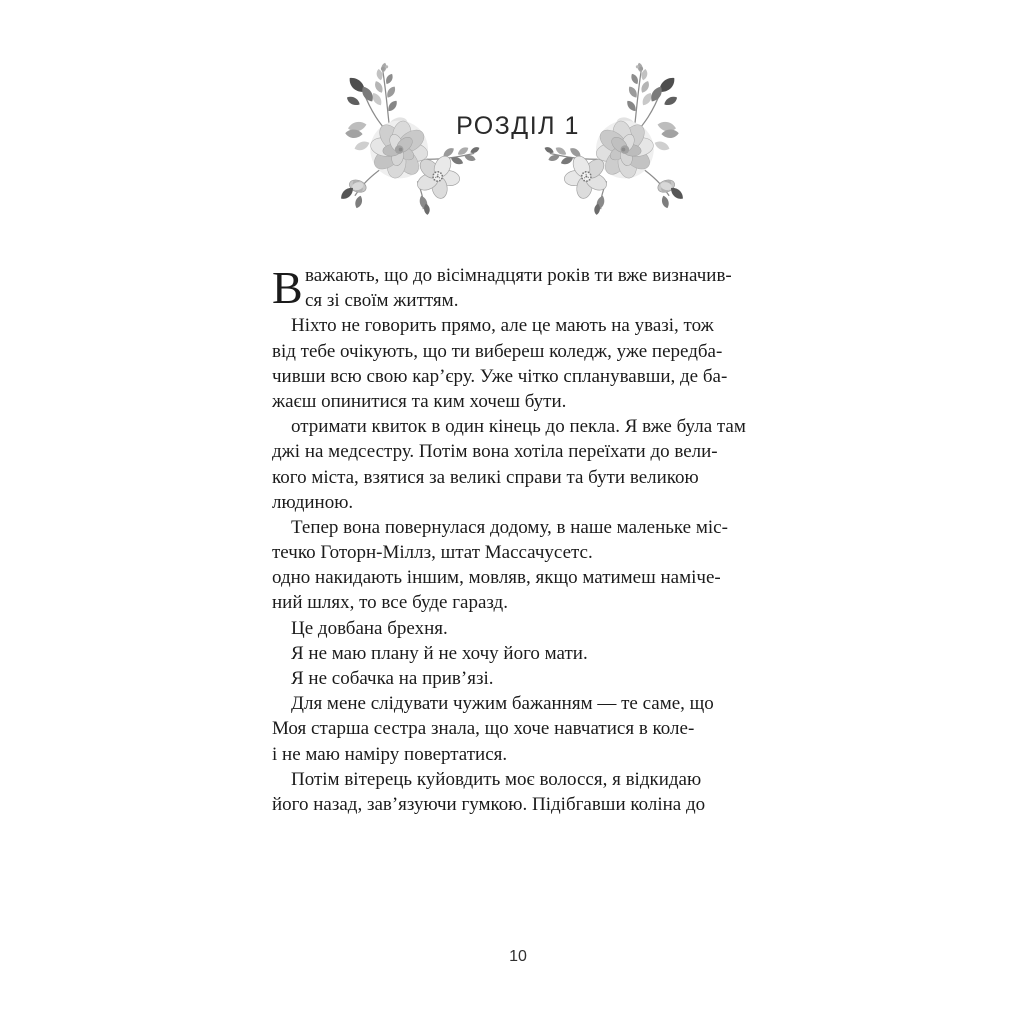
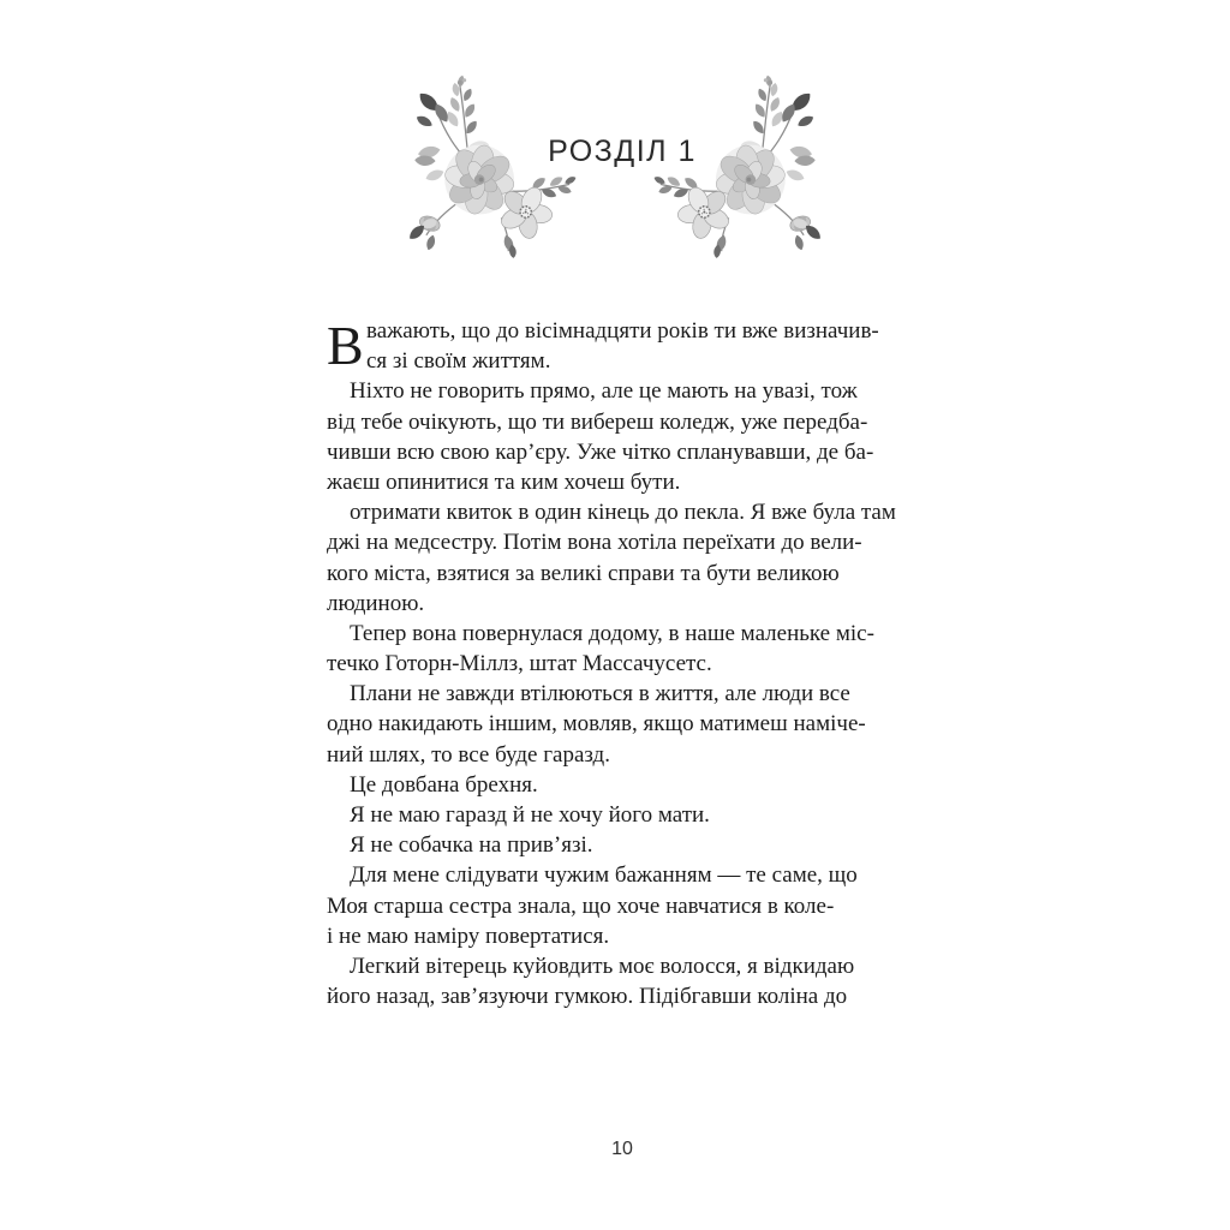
  РОЗДІЛ 1
  В
  важають, що до вісімнадцяти років ти вже визначив-
  ся зі своїм життям.
  Ніхто не говорить прямо, але це мають на увазі, тож
  від тебе очікують, що ти вибереш коледж, уже передба-
  чивши всю свою кар’єру. Уже чітко спланувавши, де ба-
  жаєш опинитися та ким хочеш бути.
  отримати квиток в один кінець до пекла. Я вже була там
  джі на медсестру. Потім вона хотіла переїхати до вели-
  кого міста, взятися за великі справи та бути великою
  людиною.
  Тепер вона повернулася додому, в наше маленьке міс-
  течко Готорн-Міллз, штат Массачусетс.
+ Плани не завжди втілюються в життя, але люди все
  одно накидають іншим, мовляв, якщо матимеш наміче-
  ний шлях, то все буде гаразд.
  Це довбана брехня.
- Я не маю плану й не хочу його мати.
+ Я не маю гаразд й не хочу його мати.
  Я не собачка на прив’язі.
  Для мене слідувати чужим бажанням — те саме, що
  Моя старша сестра знала, що хоче навчатися в коле-
  і не маю наміру повертатися.
- Потім вітерець куйовдить моє волосся, я відкидаю
+ Легкий вітерець куйовдить моє волосся, я відкидаю
  його назад, зав’язуючи гумкою. Підібгавши коліна до
  10
